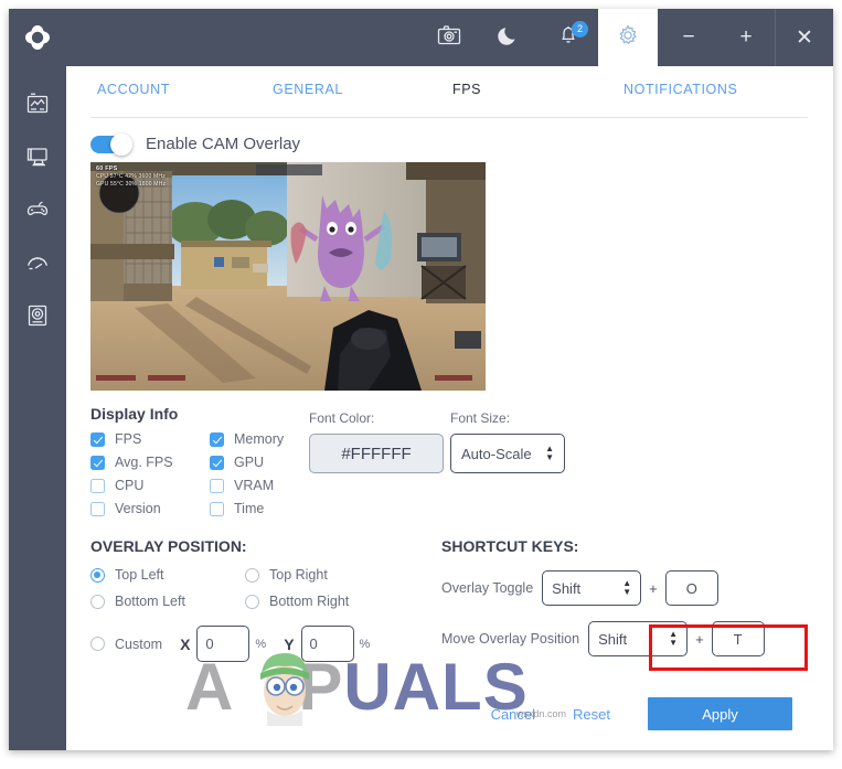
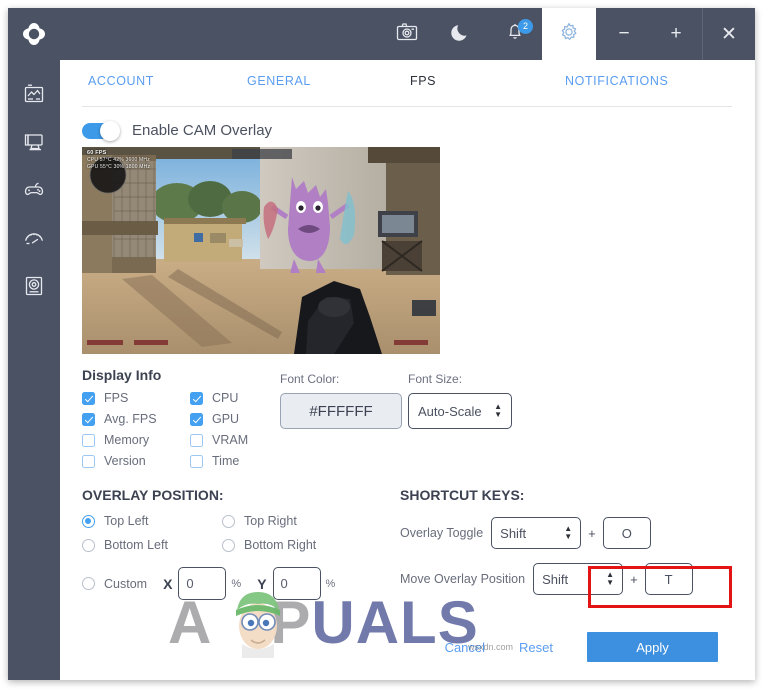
  2
  −
  +
  ✕
  ACCOUNT
  GENERAL
  FPS
  NOTIFICATIONS
  Enable CAM Overlay
  Display Info
  FPS
- Memory
+ CPU
  Avg. FPS
  GPU
- CPU
+ Memory
  VRAM
  Version
  Time
  Font Color:
  #FFFFFF
  Font Size:
  Auto-Scale
  ▲
  ▼
  OVERLAY POSITION:
  Top Left
  Top Right
  Bottom Left
  Bottom Right
  Custom
  X
  0
  %
  Y
  0
  %
  SHORTCUT KEYS:
  Overlay Toggle
  Shift
  ▲
  ▼
  +
  O
  Move Overlay Position
  Shift
  ▲
  ▼
  +
  T
  Cancel
  Reset
  Apply
  A PUALS
  wsxdn.com
